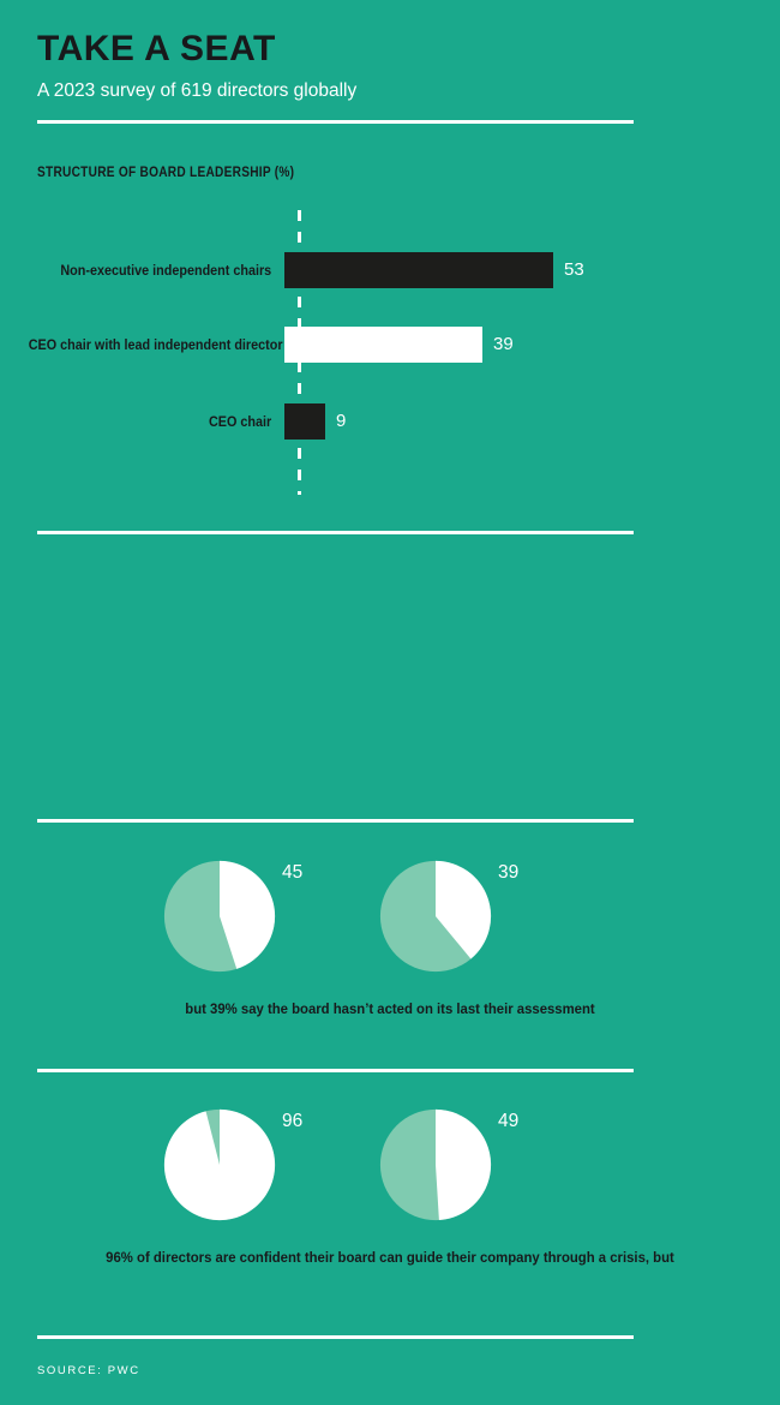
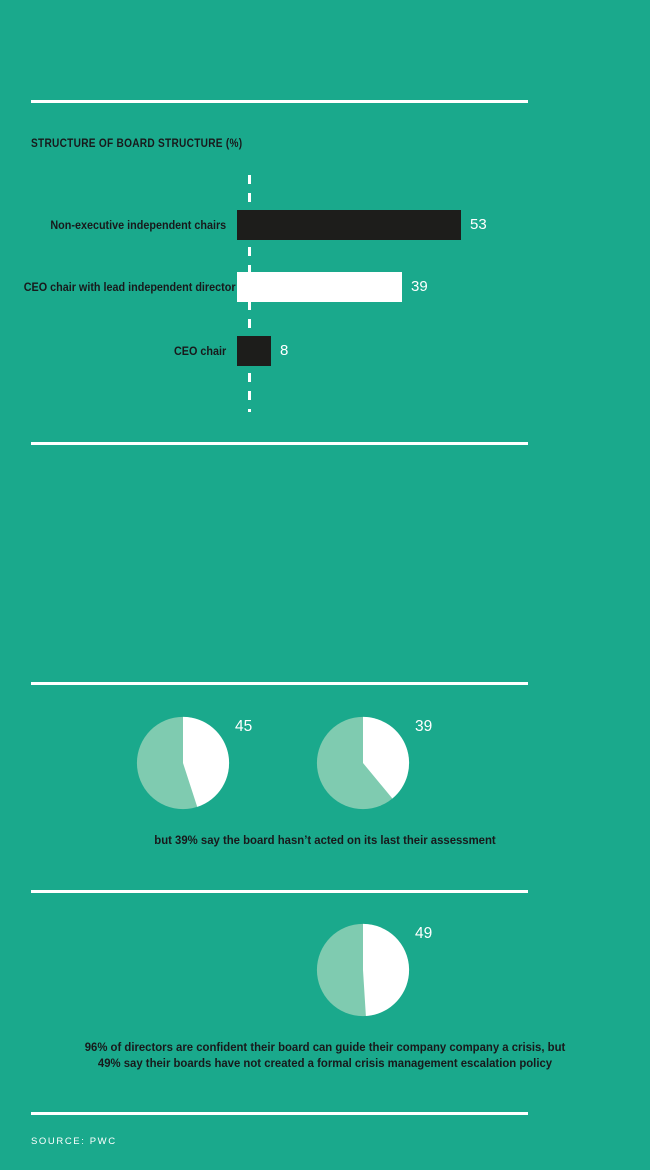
- TAKE A SEAT
- A 2023 survey of 619 directors globally
- STRUCTURE OF BOARD LEADERSHIP (%)
+ STRUCTURE OF BOARD STRUCTURE (%)
  Non-executive independent chairs
  53
  CEO chair with lead independent director
  39
  CEO chair
- 9
+ 8
  45
  39
  but 39% say the board hasn’t acted on its last their assessment
- 96
  49
- 96% of directors are confident their board can guide their company through a crisis, but
+ 96% of directors are confident their board can guide their company company a crisis, but
+ 49% say their boards have not created a formal crisis management escalation policy
  SOURCE: PWC
